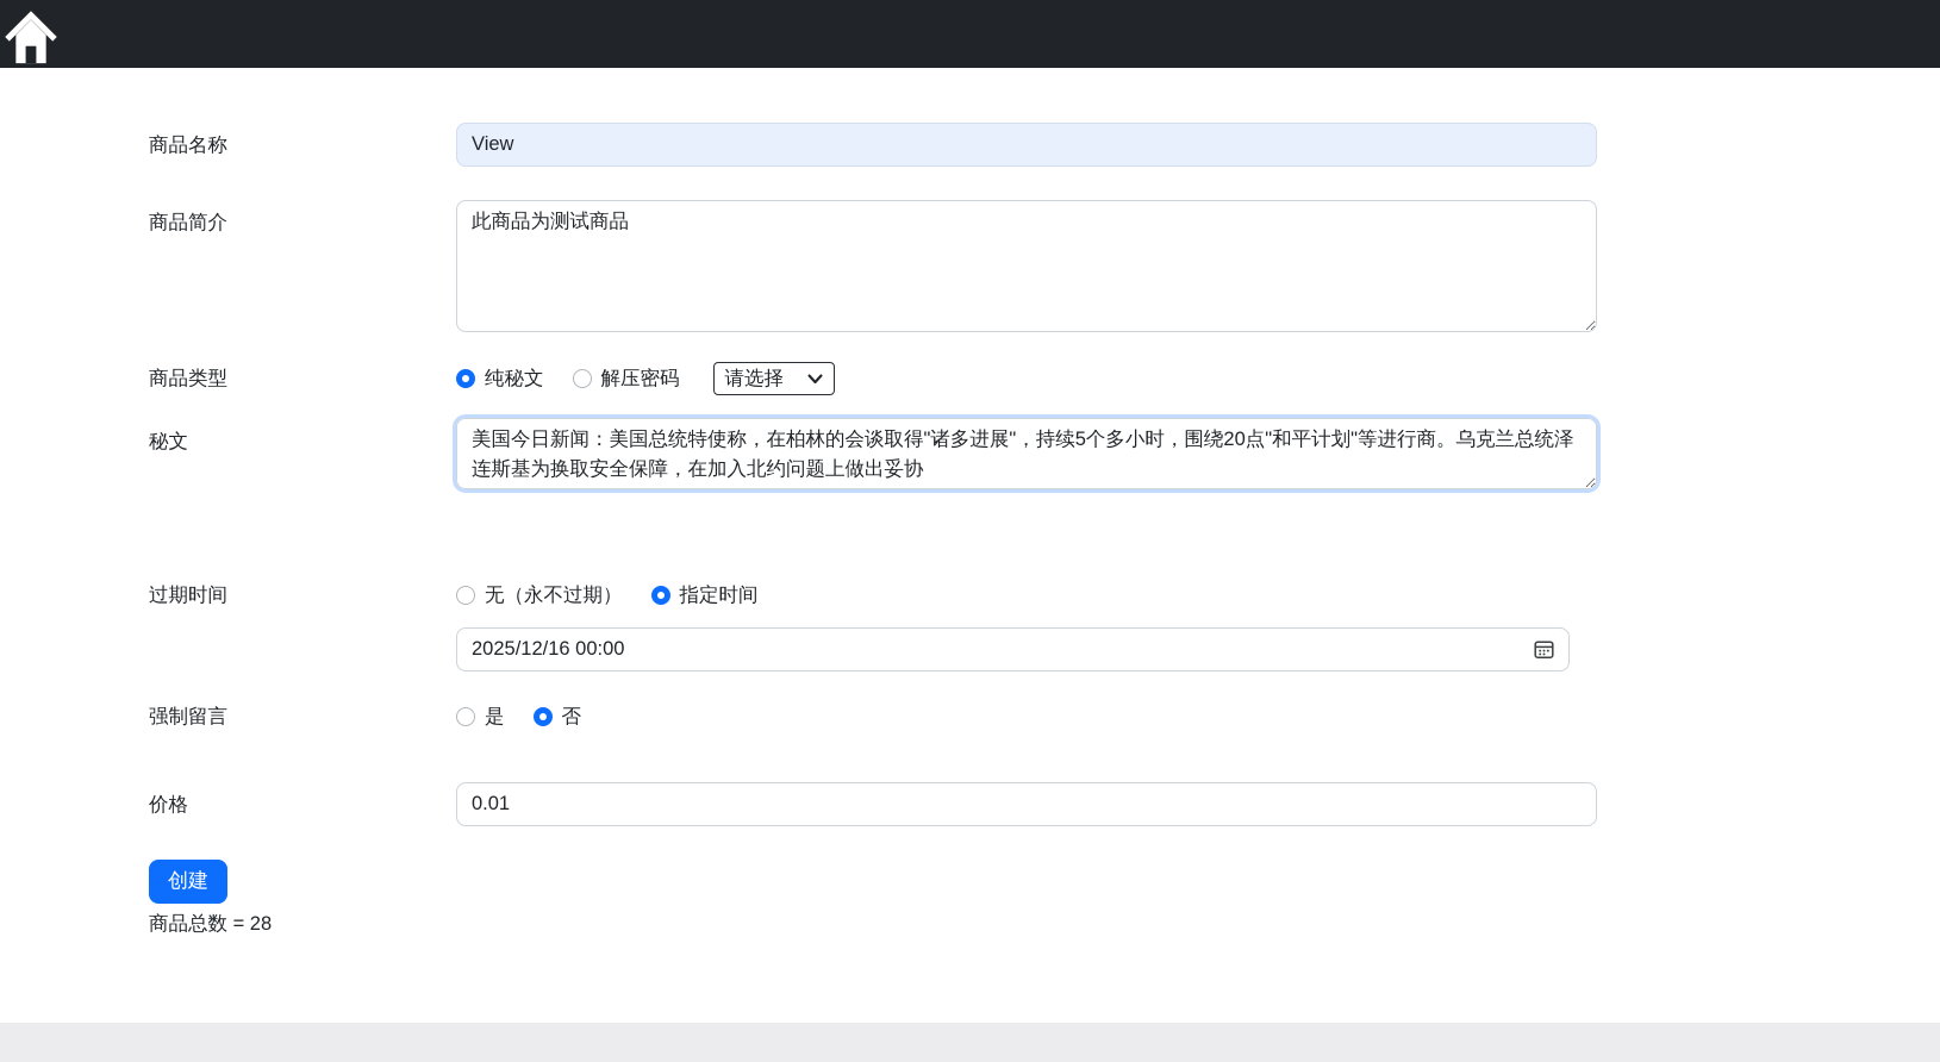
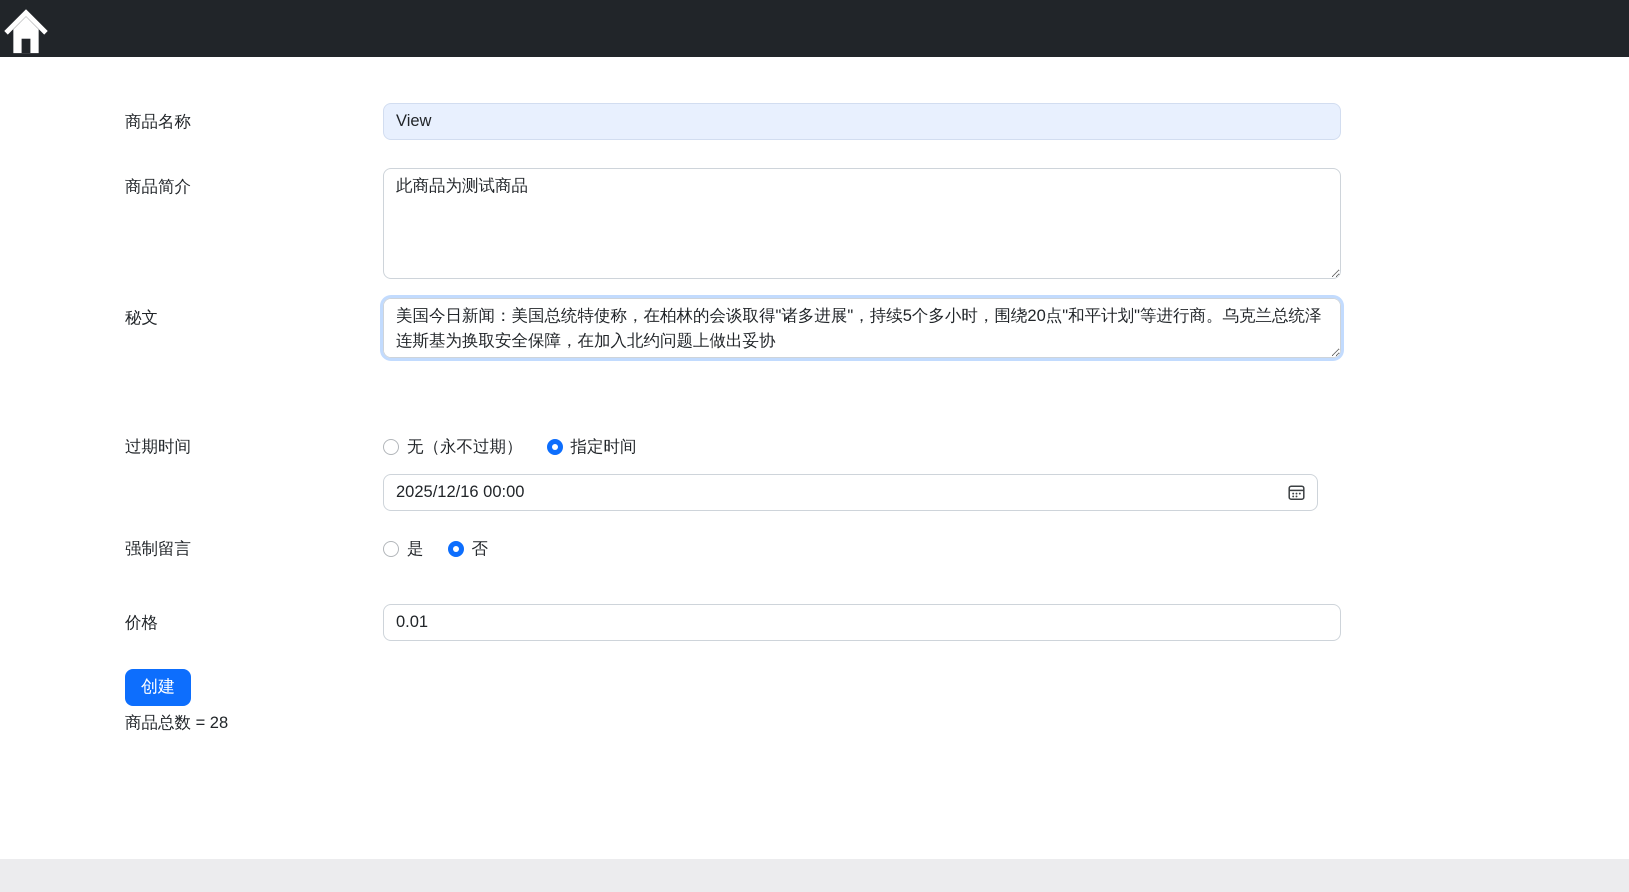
  商品名称
  View
  商品简介
  此商品为测试商品
- 商品类型
- 纯秘文
- 解压密码
- 请选择
  秘文
  过期时间
  无（永不过期）
  指定时间
  2025/12/16 00:00
  强制留言
  是
  否
  价格
  0.01
  创建
  商品总数 = 28
